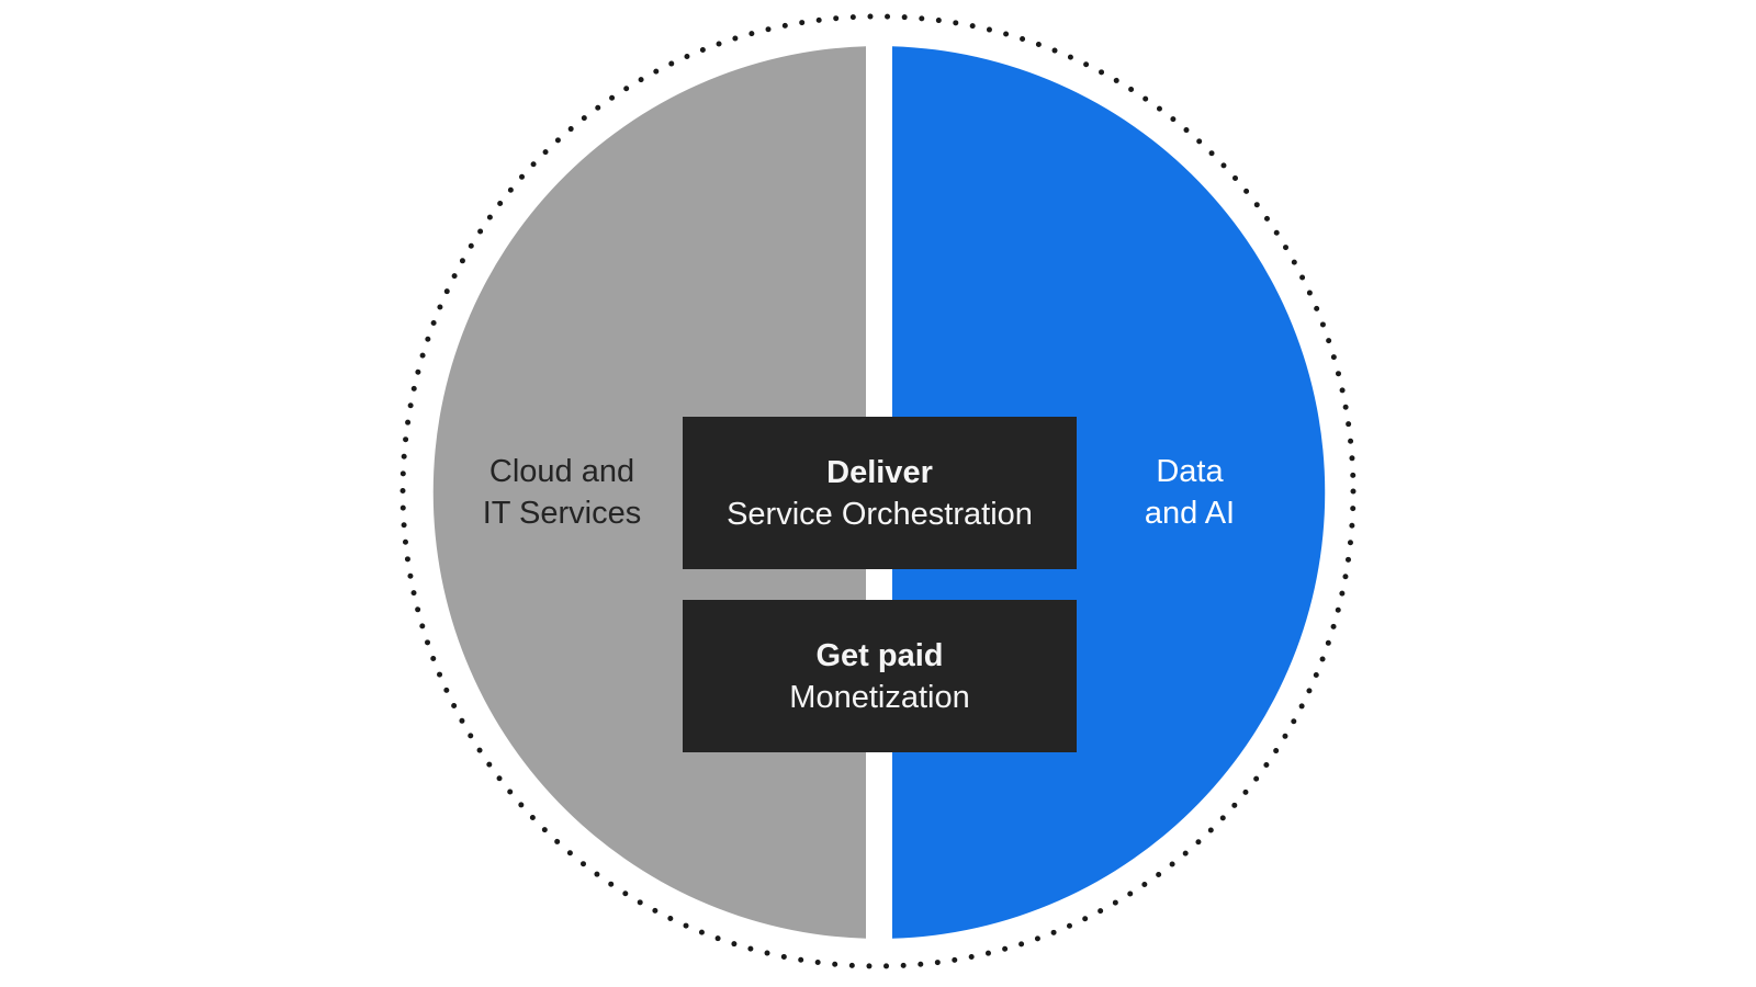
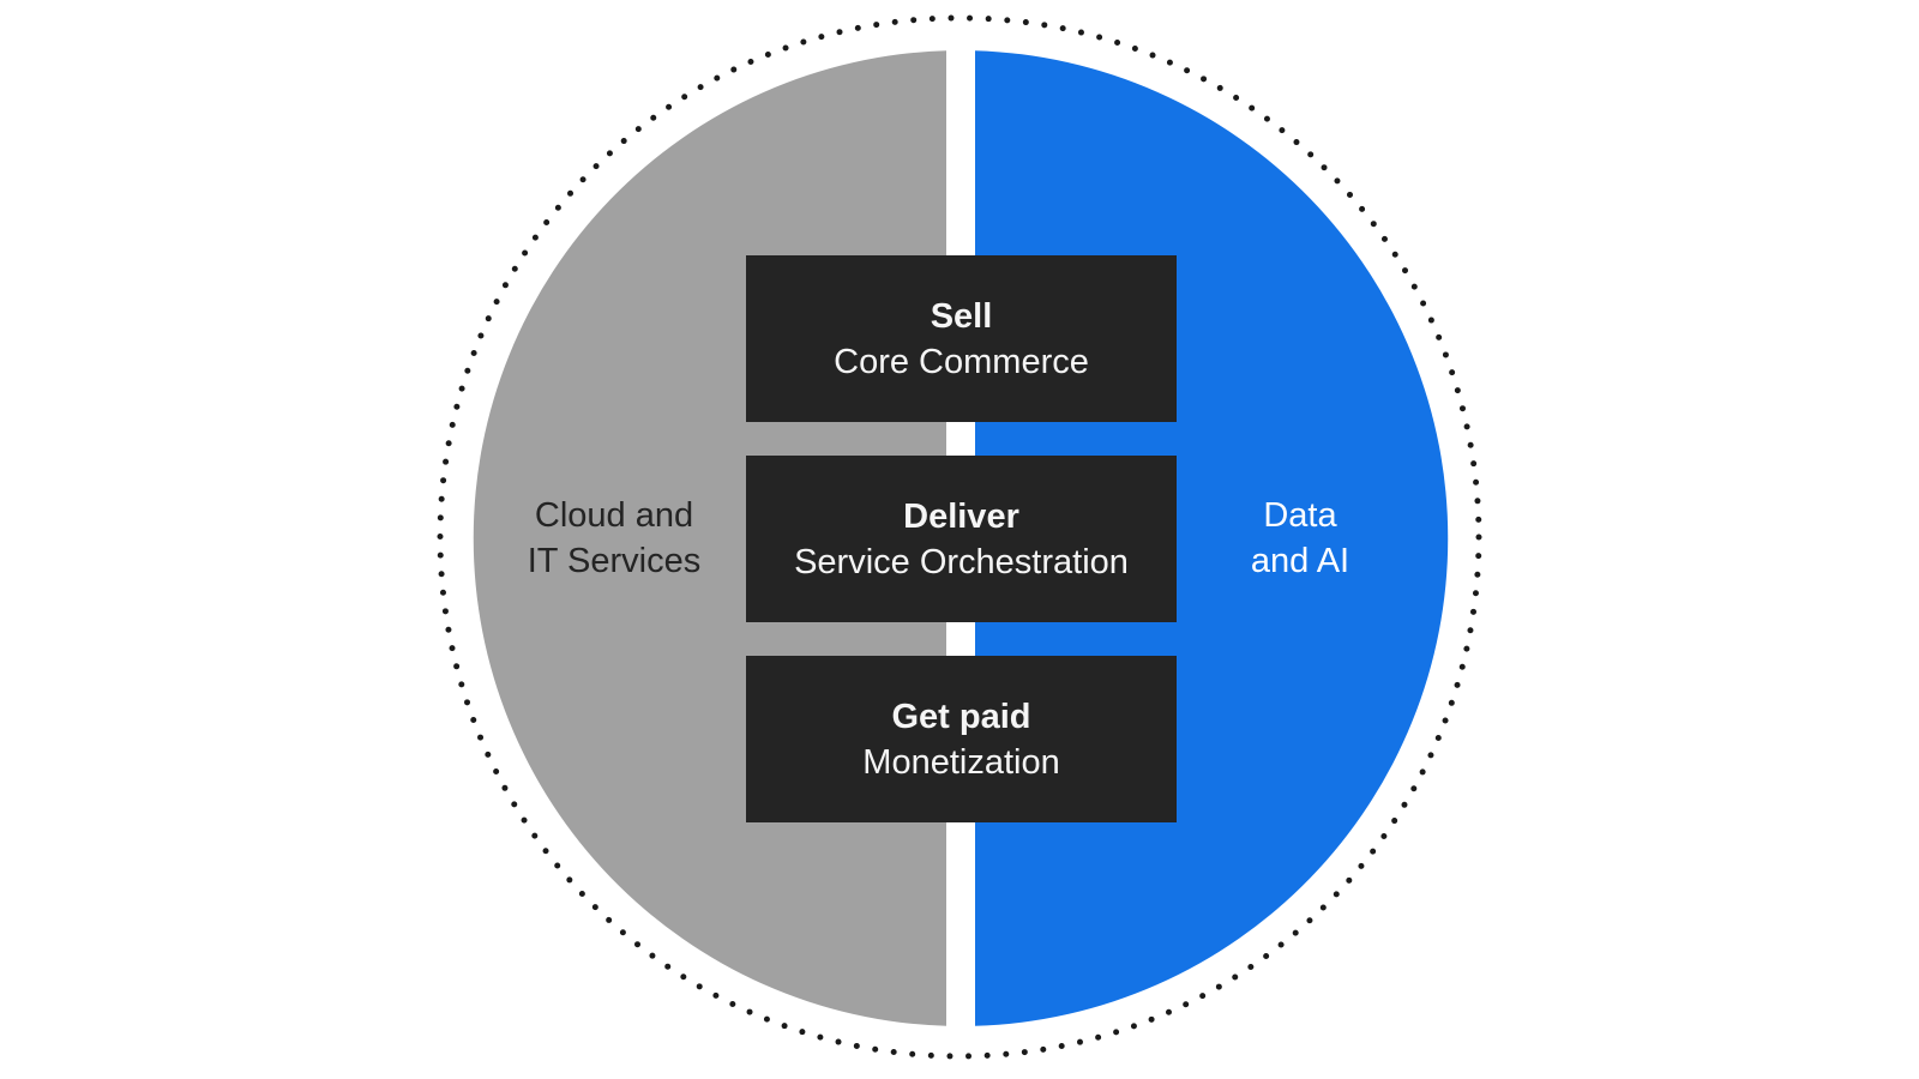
  Cloud and
  IT Services
  Data
  and AI
+ Sell
+ Core Commerce
  Deliver
  Service Orchestration
  Get paid
  Monetization
